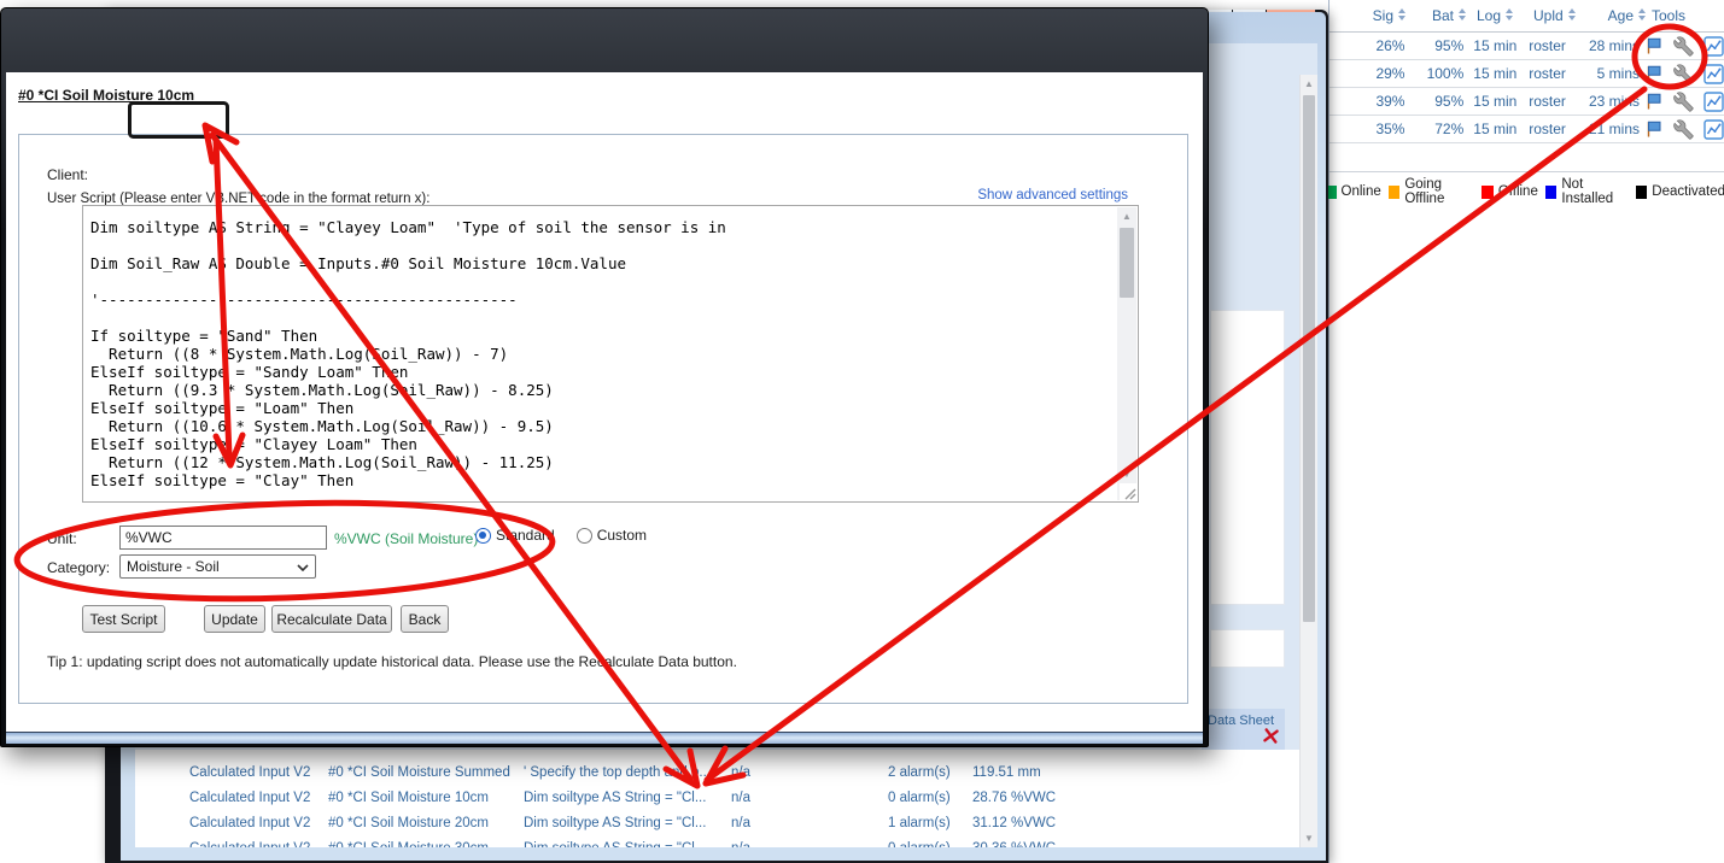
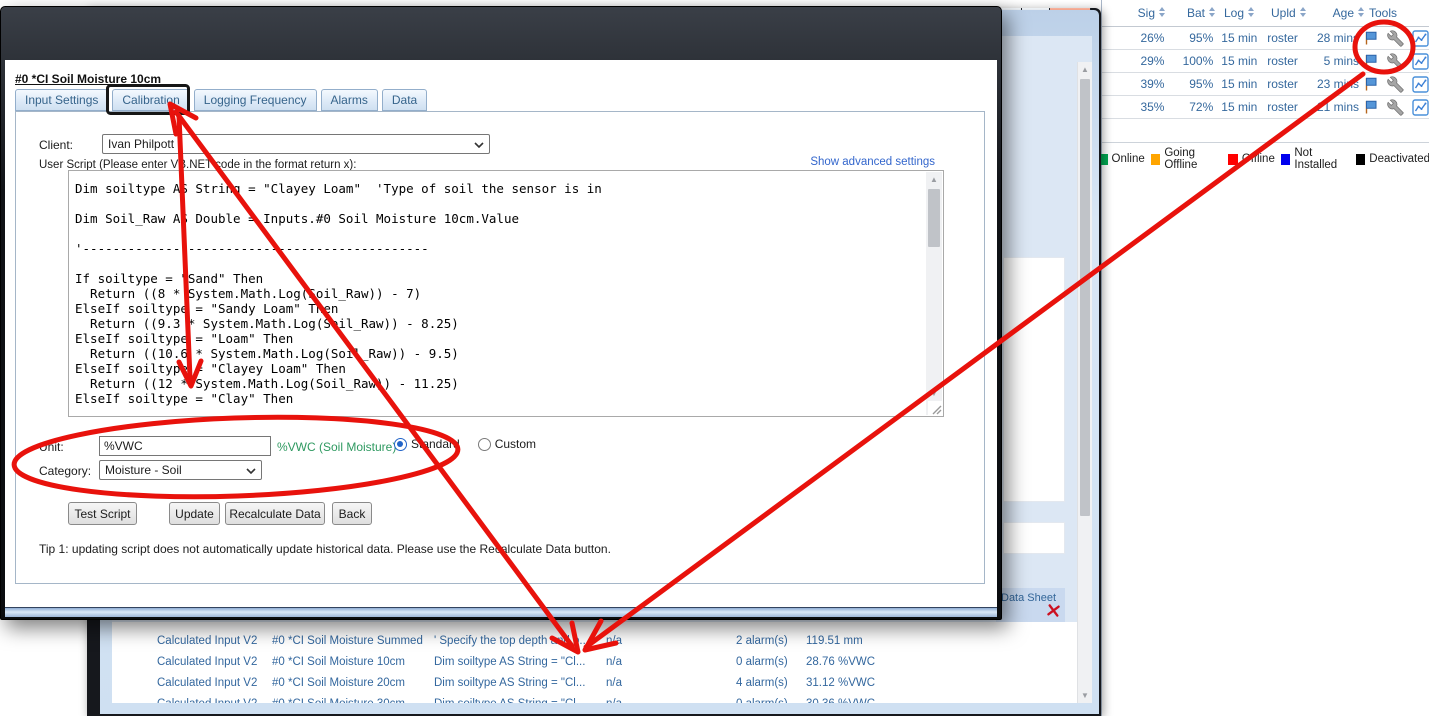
  Sig
  Bat
  Log
  Upld
  Age
  Tools
  26%
  95%
  15 min
  roster
  28 min
  29%
  100%
  15 min
  roster
  5 mins
  39%
  95%
  15 min
  roster
  23 mis
  35%
  72%
  15 min
  roster
  1 mins
  Online
  Going Offline
  ffline
  Not Installed
  Deactivated
  Data Sheet
  Calculated Input V2
  #0 *CI Soil Moisture Summed
  ' Specify the top depth..
  2 alarm(s)
  119.51 mm
  Calculated Input V2
  #0 *CI Soil Moisture 10cm
  Dim soiltype AS String = "Cl...
  n/a
  0 alarm(s)
  28.76 %VWC
  Calculated Input V2
  #0 *CI Soil Moisture 20cm
  Dim soiltype AS String = "Cl...
  n/a
- 1 alarm(s)
+ 4 alarm(s)
  31.12 %VWC
  ▲
  ▼
  #0 *CI Soil Moisture 10cm
+ Input Settings
+ Calibration
+ Logging Frequency
+ Alarms
+ Data
  Client:
+ Ivan Philpott
  User Script (Please enter V.NETode in the format return x):
  Show advanced settings
  Dim soiltype A String = "Clayey Loam" 'Type of soil the sensor is in
  Dim Soil_Raw A Double = Inputs.#0 Soil Moisture 10cm.Value
  '--------------------------------------------
  If soiltype =Sand" Then
  Return ((8 * System.Math.Log(oil_Raw)) - 7)
  ElseIf soiltype = "Sandy Loam" Ten
  Return ((9.3 * System.Math.Log(Sil_Raw)) - 8.25)
  ElseIf soiltype = "Loam" Then
  Return ((10.6 * System.Math.Log(Soi_Raw)) - 9.5)
  ElseIf soiltyp "Clayey Loam" Then
  Return ((12 * System.Math.Log(Soil_Raw) - 11.25)
  ElseIf soiltype = "Clay" Then
  ▲
  ▼
  Unit:
  %VWC
  %VWC (Soil Moisture
  Sandar
  Custom
  Category:
  Moisture - Soil
  Test Script
  Update
  Recalculate Data
  Back
  Tip 1: updating script does not automatically update historical data. Please use the Realculate Data button.
